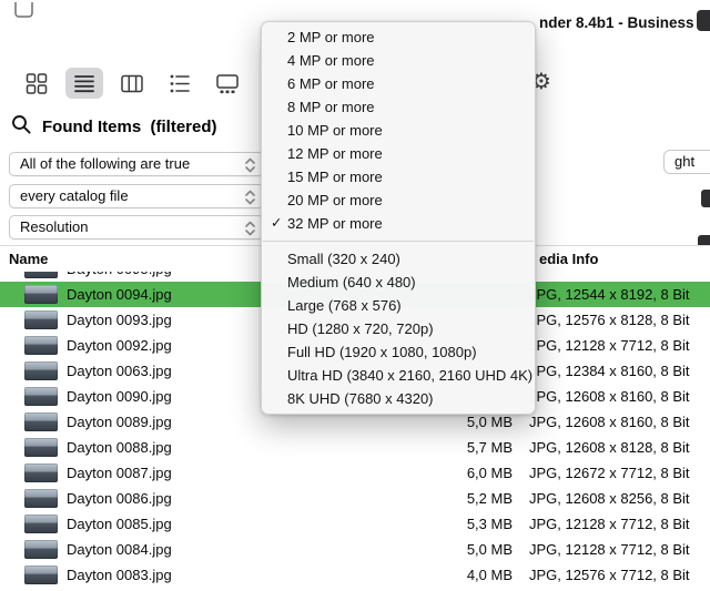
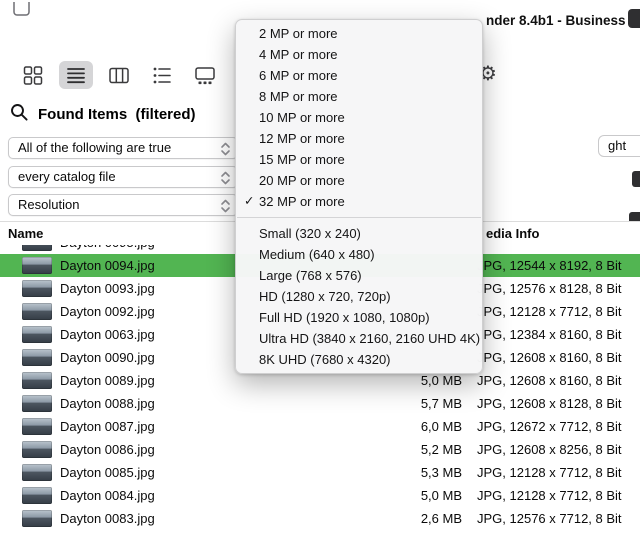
  nder 8.4b1 - Business
  ⚙
  Found Items (filtered)
  All of the following are true
  every catalog file
  Resolution
  ght
  Name
  edia Info
  Dayton 0094.jpg
  PG, 12544 x 8192, 8 Bit
  Dayton 0093.jpg
  PG, 12576 x 8128, 8 Bit
  Dayton 0092.jpg
  PG, 12128 x 7712, 8 Bit
  Dayton 0063.jpg
  PG, 12384 x 8160, 8 Bit
  Dayton 0090.jpg
  PG, 12608 x 8160, 8 Bit
  Dayton 0089.jpg
  5,0 MB
  JPG, 12608 x 8160, 8 Bit
  Dayton 0088.jpg
  5,7 MB
  JPG, 12608 x 8128, 8 Bit
  Dayton 0087.jpg
  6,0 MB
  JPG, 12672 x 7712, 8 Bit
  Dayton 0086.jpg
  5,2 MB
  JPG, 12608 x 8256, 8 Bit
  Dayton 0085.jpg
  5,3 MB
  JPG, 12128 x 7712, 8 Bit
  Dayton 0084.jpg
  5,0 MB
  JPG, 12128 x 7712, 8 Bit
  Dayton 0083.jpg
- 4,0 MB
+ 2,6 MB
  JPG, 12576 x 7712, 8 Bit
  2 MP or more
  4 MP or more
  6 MP or more
  8 MP or more
  10 MP or more
  12 MP or more
  15 MP or more
  20 MP or more
  ✓
  32 MP or more
  Small (320 x 240)
  Medium (640 x 480)
  Large (768 x 576)
  HD (1280 x 720, 720p)
  Full HD (1920 x 1080, 1080p)
  Ultra HD (3840 x 2160, 2160 UHD 4K)
  8K UHD (7680 x 4320)
